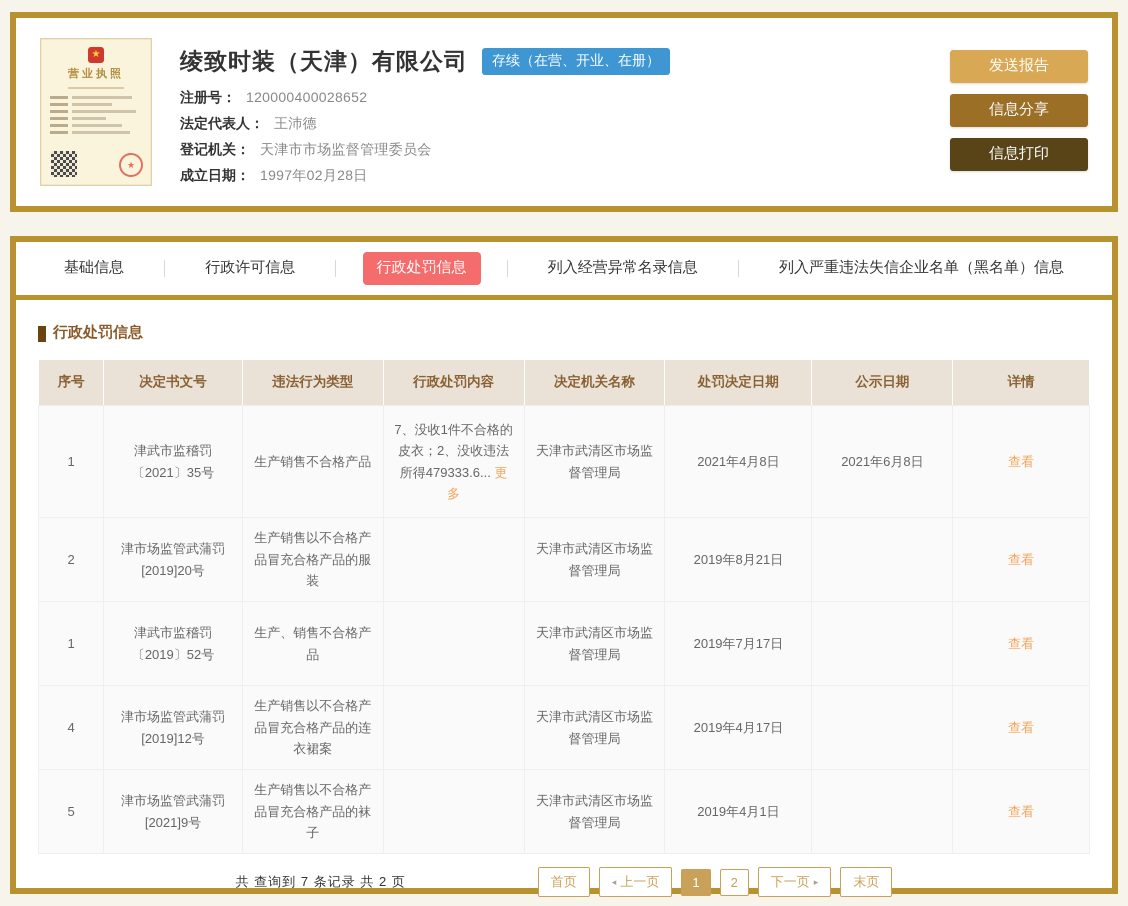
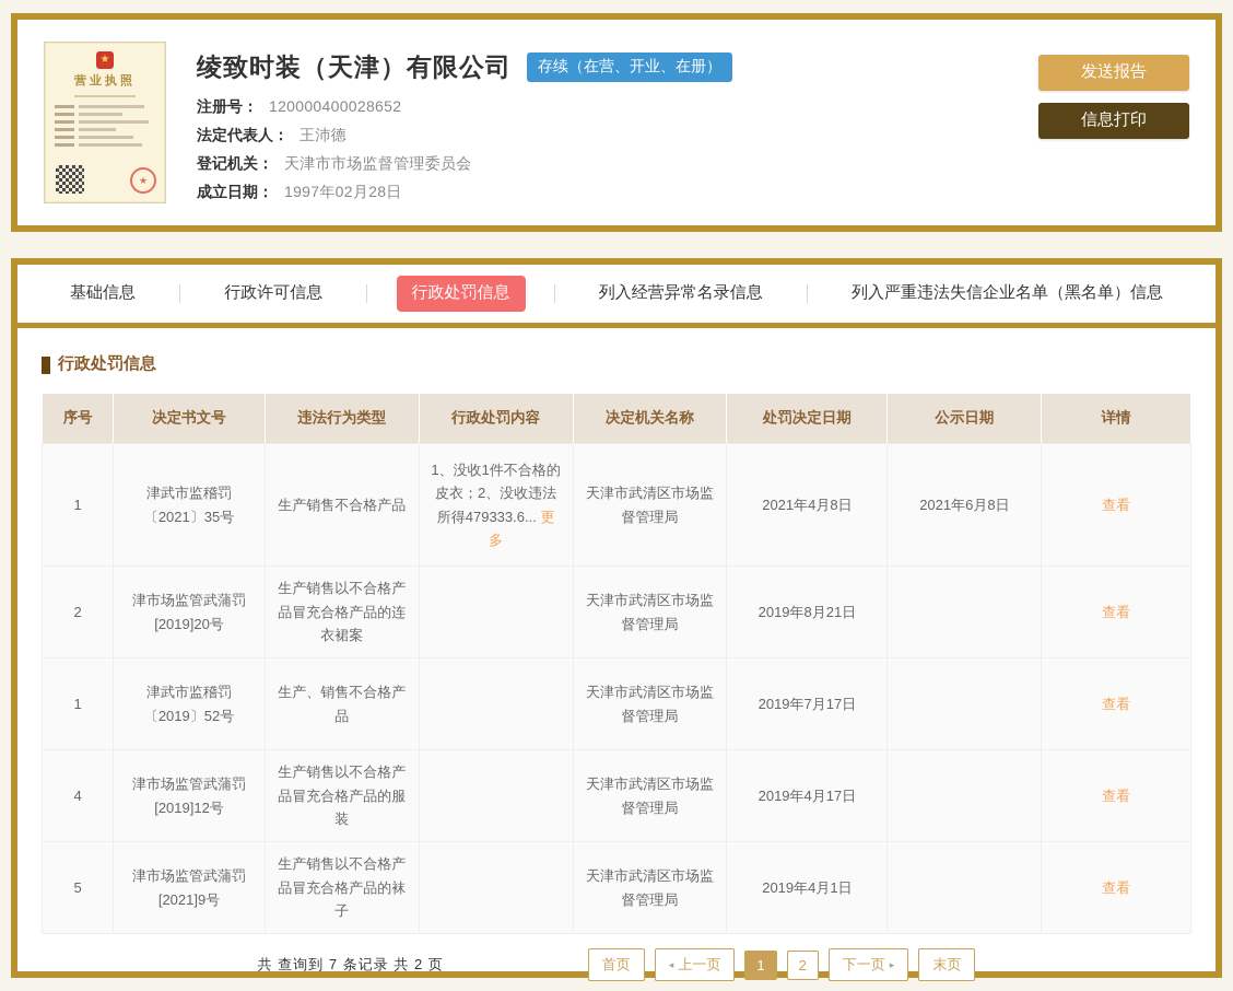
  ★
  营业执照
  ★
  绫致时装（天津）有限公司
  存续（在营、开业、在册）
  注册号：
  120000400028652
  法定代表人：
  王沛德
  登记机关：
  天津市市场监督管理委员会
  成立日期：
  1997年02月28日
  发送报告
- 信息分享
  信息打印
  基础信息
  行政许可信息
  行政处罚信息
  列入经营异常名录信息
  列入严重违法失信企业名单（黑名单）信息
  行政处罚信息
  序号	决定书文号	违法行为类型	行政处罚内容	决定机关名称	处罚决定日期	公示日期	详情
- 1	津武市监稽罚〔2021〕35号	生产销售不合格产品	7、没收1件不合格的皮衣；2、没收违法所得479333.6... 更多	天津市武清区市场监督管理局	2021年4月8日	2021年6月8日	查看
+ 1	津武市监稽罚〔2021〕35号	生产销售不合格产品	1、没收1件不合格的皮衣；2、没收违法所得479333.6... 更多	天津市武清区市场监督管理局	2021年4月8日	2021年6月8日	查看
- 2	津市场监管武蒲罚[2019]20号	生产销售以不合格产品冒充合格产品的服装		天津市武清区市场监督管理局	2019年8月21日		查看
+ 2	津市场监管武蒲罚[2019]20号	生产销售以不合格产品冒充合格产品的连衣裙案		天津市武清区市场监督管理局	2019年8月21日		查看
  1	津武市监稽罚〔2019〕52号	生产、销售不合格产品		天津市武清区市场监督管理局	2019年7月17日		查看
- 4	津市场监管武蒲罚[2019]12号	生产销售以不合格产品冒充合格产品的连衣裙案		天津市武清区市场监督管理局	2019年4月17日		查看
+ 4	津市场监管武蒲罚[2019]12号	生产销售以不合格产品冒充合格产品的服装		天津市武清区市场监督管理局	2019年4月17日		查看
  5	津市场监管武蒲罚[2021]9号	生产销售以不合格产品冒充合格产品的袜子		天津市武清区市场监督管理局	2019年4月1日		查看
  共 查询到 7 条记录 共 2 页
  首页
  ◂
  上一页
  1
  2
  下一页
  ▸
  末页
